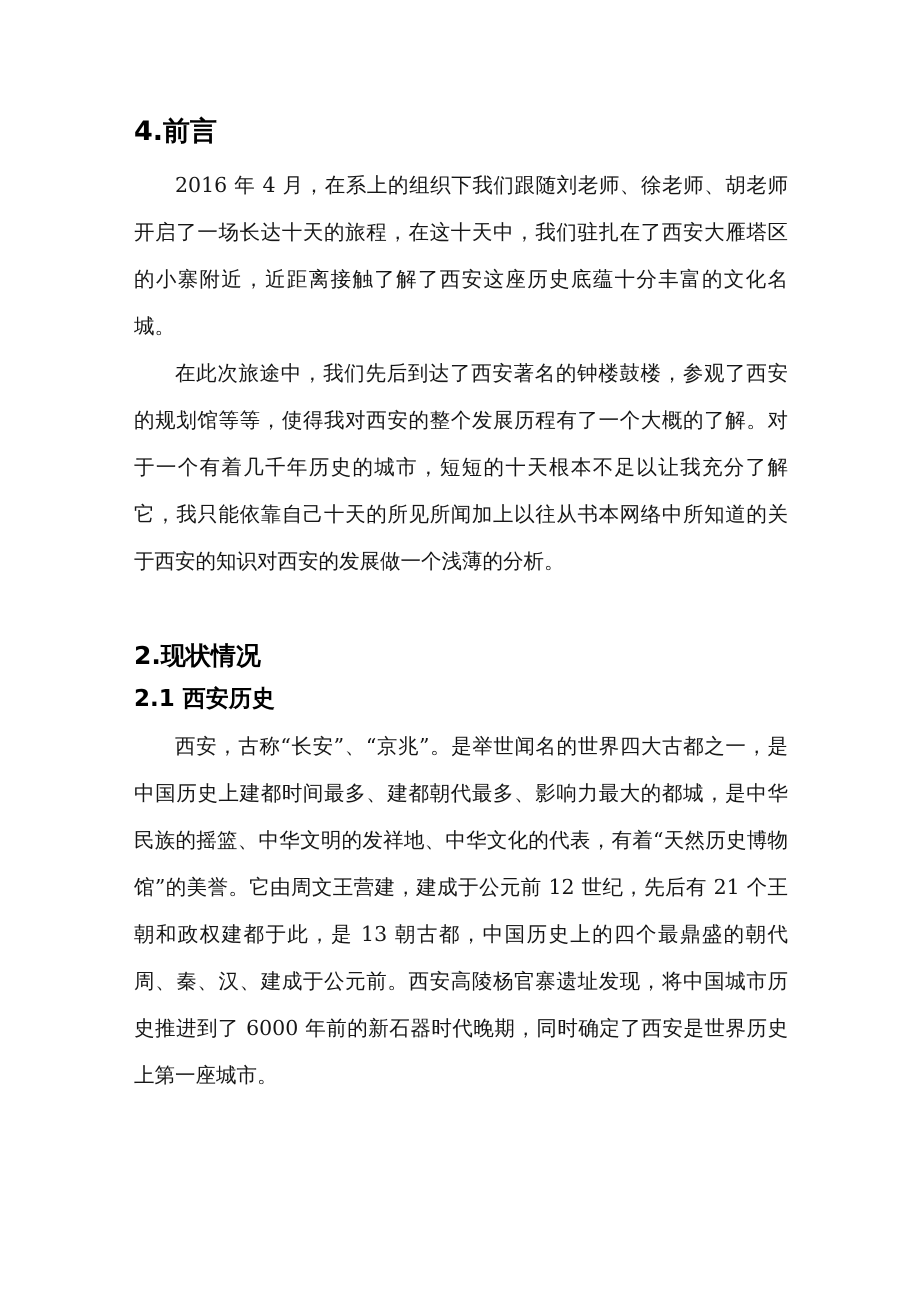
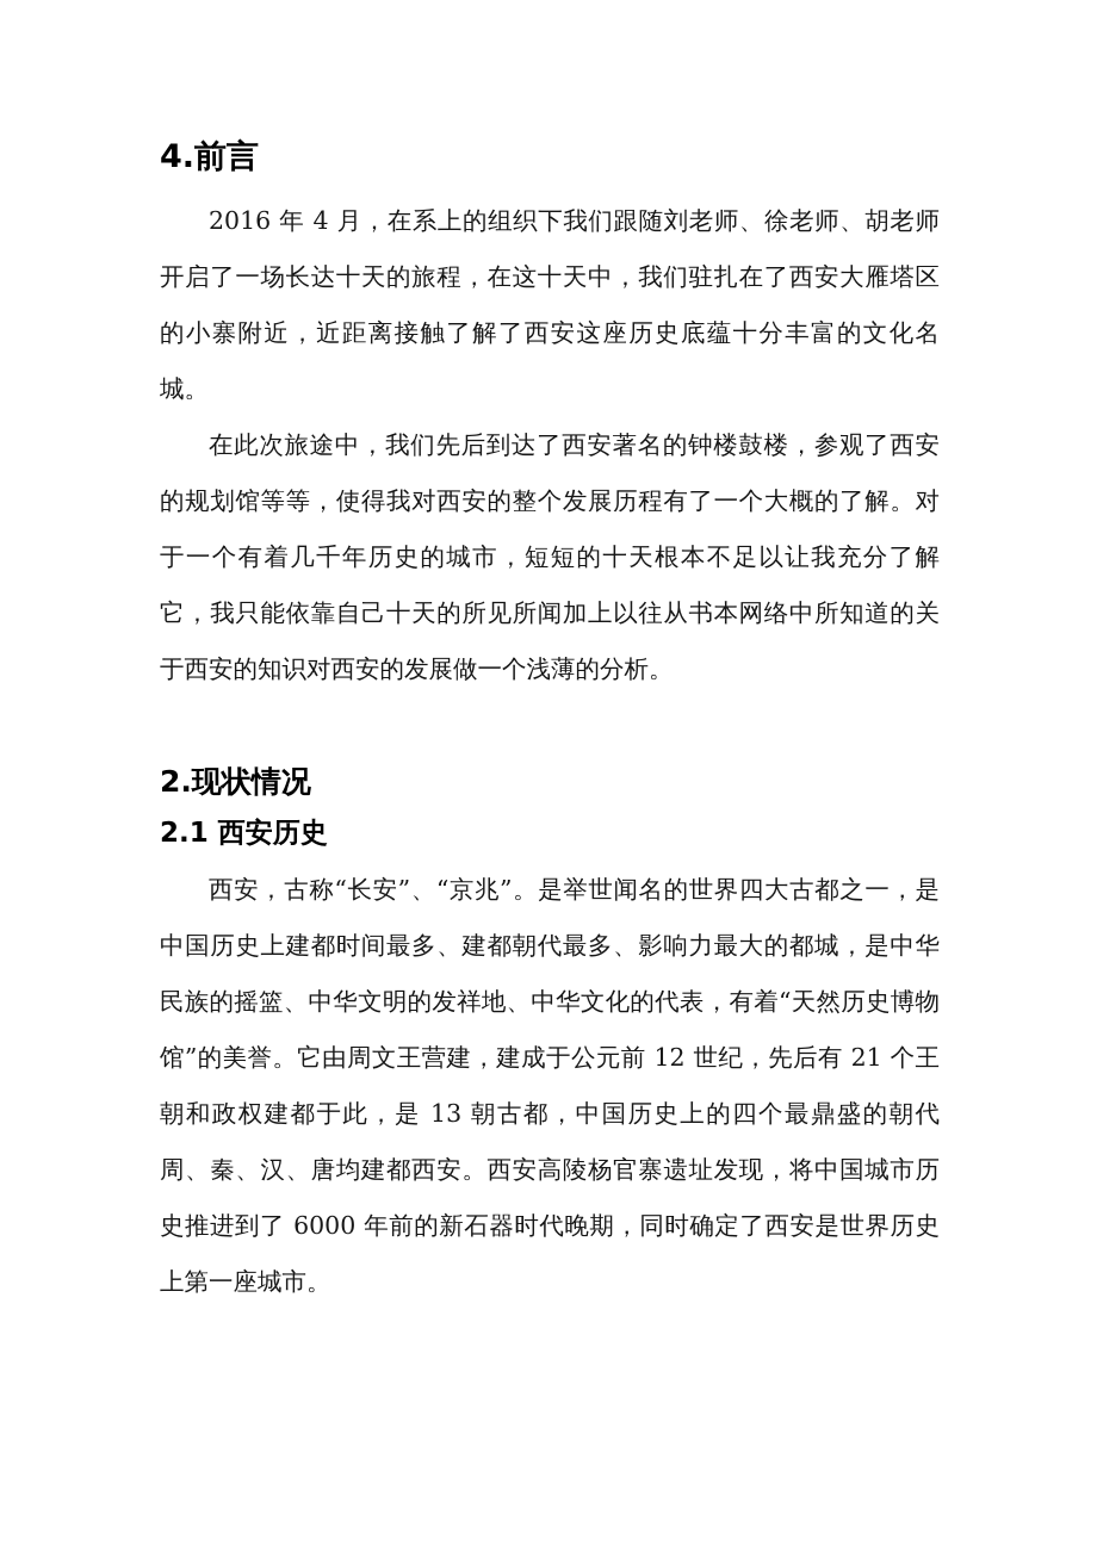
  4.前言
  2016 年 4 月，在系上的组织下我们跟随刘老师、徐老师、胡老师开启了一场长达十天的旅程，在这十天中，我们驻扎在了西安大雁塔区的小寨附近，近距离接触了解了西安这座历史底蕴十分丰富的文化名城。
  在此次旅途中，我们先后到达了西安著名的钟楼鼓楼，参观了西安的规划馆等等，使得我对西安的整个发展历程有了一个大概的了解。对于一个有着几千年历史的城市，短短的十天根本不足以让我充分了解它，我只能依靠自己十天的所见所闻加上以往从书本网络中所知道的关于西安的知识对西安的发展做一个浅薄的分析。
  2.现状情况
  2.1 西安历史
- 西安，古称“长安”、“京兆”。是举世闻名的世界四大古都之一，是中国历史上建都时间最多、建都朝代最多、影响力最大的都城，是中华民族的摇篮、中华文明的发祥地、中华文化的代表，有着“天然历史博物馆”的美誉。它由周文王营建，建成于公元前 12 世纪，先后有 21 个王朝和政权建都于此，是 13 朝古都，中国历史上的四个最鼎盛的朝代周、秦、汉、建成于公元前。西安高陵杨官寨遗址发现，将中国城市历史推进到了 6000 年前的新石器时代晚期，同时确定了西安是世界历史上第一座城市。
+ 西安，古称“长安”、“京兆”。是举世闻名的世界四大古都之一，是中国历史上建都时间最多、建都朝代最多、影响力最大的都城，是中华民族的摇篮、中华文明的发祥地、中华文化的代表，有着“天然历史博物馆”的美誉。它由周文王营建，建成于公元前 12 世纪，先后有 21 个王朝和政权建都于此，是 13 朝古都，中国历史上的四个最鼎盛的朝代周、秦、汉、唐均建都西安。西安高陵杨官寨遗址发现，将中国城市历史推进到了 6000 年前的新石器时代晚期，同时确定了西安是世界历史上第一座城市。
